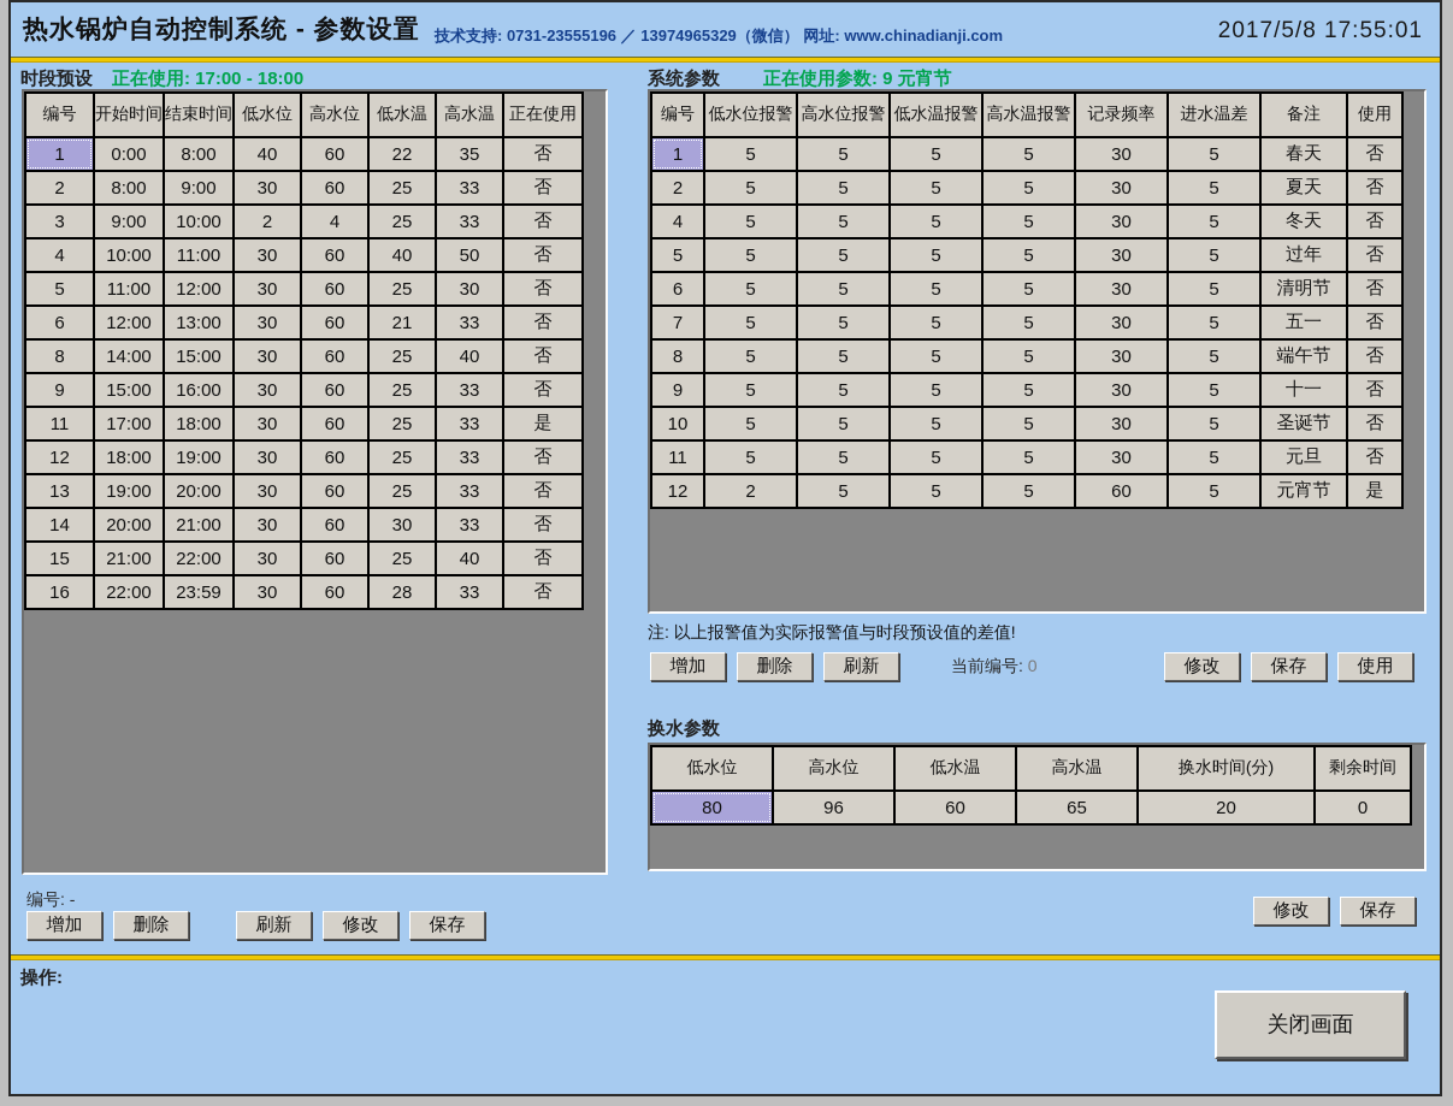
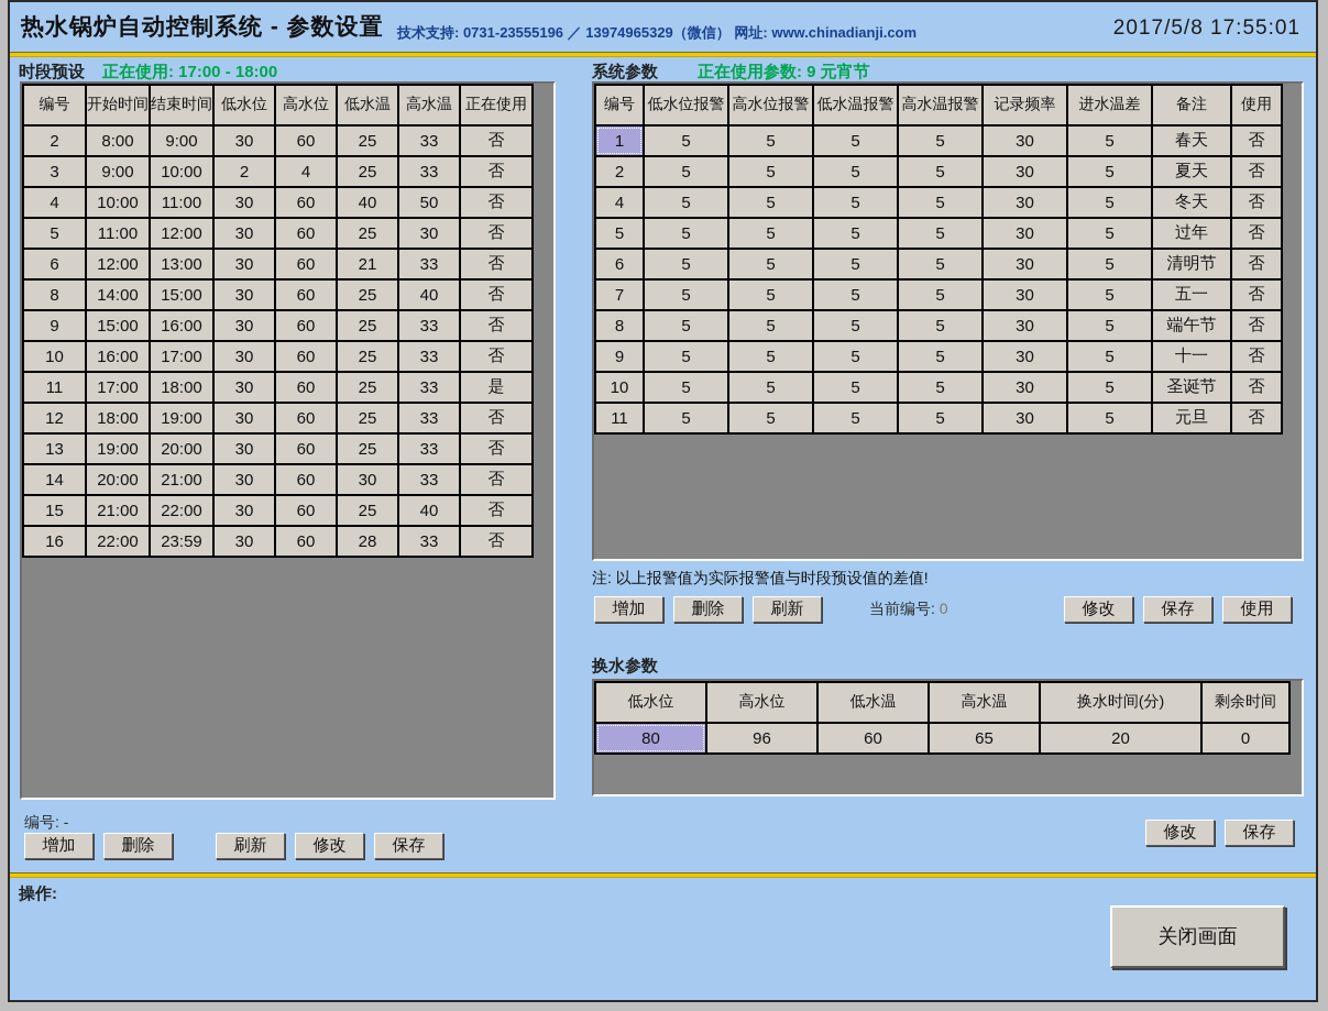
  热水锅炉自动控制系统 - 参数设置
  技术支持: 0731-23555196 ／ 13974965329（微信） 网址: www.chinadianji.com
  2017/5/8 17:55:01
  时段预设
  正在使用: 17:00 - 18:00
  编号	开始时间	结束时间	低水位	高水位	低水温	高水温	正在使用
- 1	0:00	8:00	40	60	22	35	否
  2	8:00	9:00	30	60	25	33	否
  3	9:00	10:00	2	4	25	33	否
  4	10:00	11:00	30	60	40	50	否
  5	11:00	12:00	30	60	25	30	否
  6	12:00	13:00	30	60	21	33	否
  8	14:00	15:00	30	60	25	40	否
  9	15:00	16:00	30	60	25	33	否
+ 10	16:00	17:00	30	60	25	33	否
  11	17:00	18:00	30	60	25	33	是
  12	18:00	19:00	30	60	25	33	否
  13	19:00	20:00	30	60	25	33	否
  14	20:00	21:00	30	60	30	33	否
  15	21:00	22:00	30	60	25	40	否
  16	22:00	23:59	30	60	28	33	否
  编号: -
  增加
  删除
  刷新
  修改
  保存
  系统参数
  正在使用参数: 9 元宵节
  编号	低水位报警	高水位报警	低水温报警	高水温报警	记录频率	进水温差	备注	使用
  1	5	5	5	5	30	5	春天	否
  2	5	5	5	5	30	5	夏天	否
  4	5	5	5	5	30	5	冬天	否
  5	5	5	5	5	30	5	过年	否
  6	5	5	5	5	30	5	清明节	否
  7	5	5	5	5	30	5	五一	否
  8	5	5	5	5	30	5	端午节	否
  9	5	5	5	5	30	5	十一	否
  10	5	5	5	5	30	5	圣诞节	否
  11	5	5	5	5	30	5	元旦	否
- 12	2	5	5	5	60	5	元宵节	是
  注: 以上报警值为实际报警值与时段预设值的差值!
  增加
  删除
  刷新
  当前编号: 0
  修改
  保存
  使用
  换水参数
  低水位	高水位	低水温	高水温	换水时间(分)	剩余时间
  80	96	60	65	20	0
  修改
  保存
  操作:
  关闭画面
